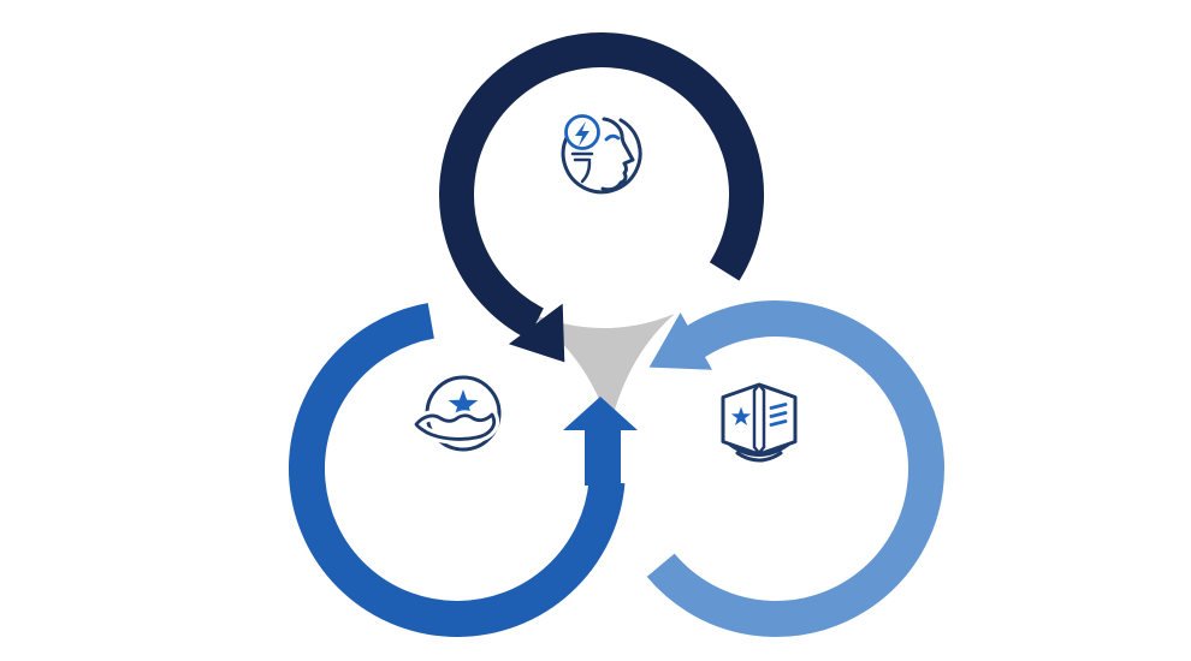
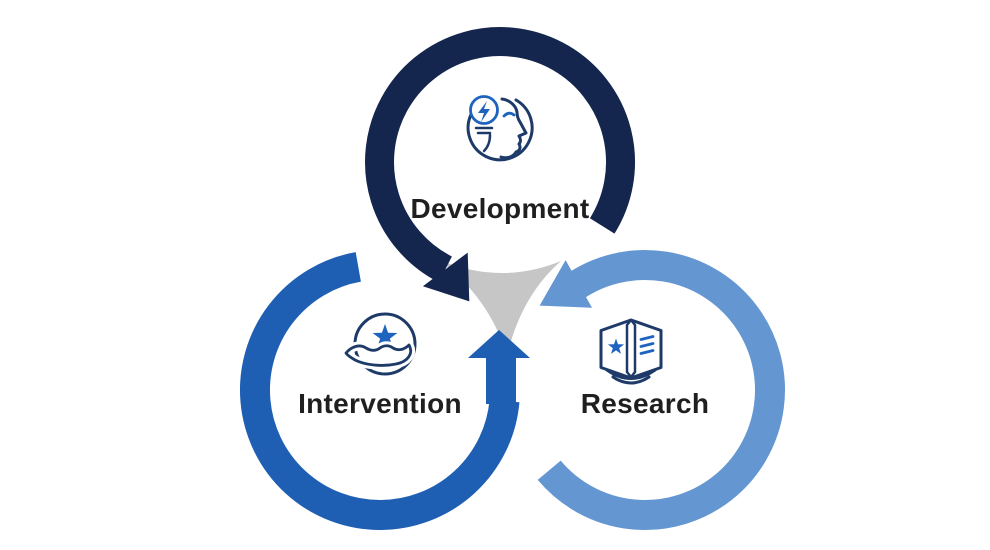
+ Development
+ Intervention
+ Research
